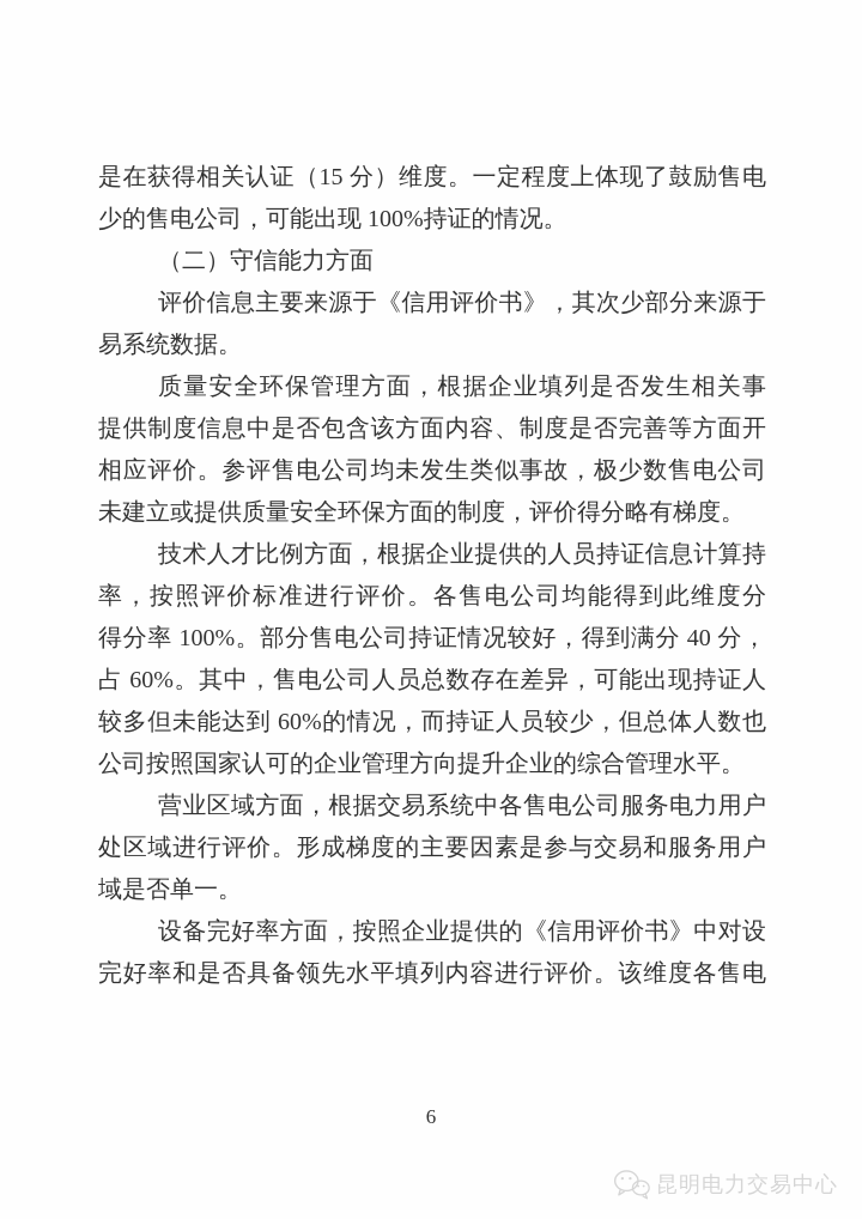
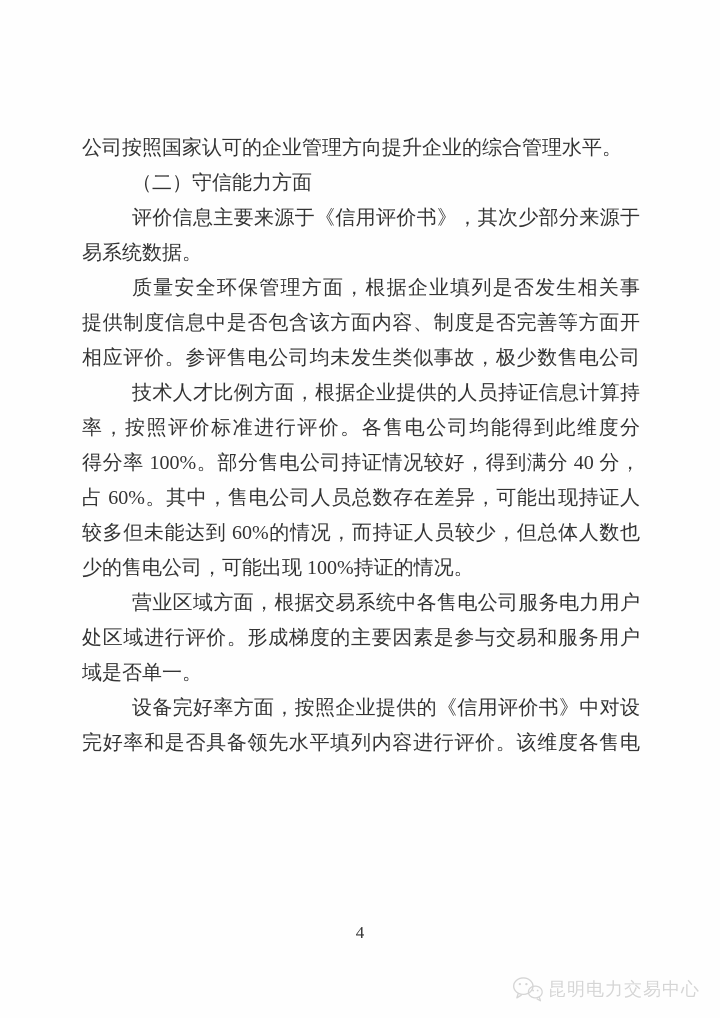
- 是在获得相关认证（15 分）维度。一定程度上体现了鼓励售电
- 少的售电公司，可能出现 100%持证的情况。
+ 公司按照国家认可的企业管理方向提升企业的综合管理水平。
  （二）守信能力方面
  评价信息主要来源于《信用评价书》，其次少部分来源于
  易系统数据。
  质量安全环保管理方面，根据企业填列是否发生相关事
  提供制度信息中是否包含该方面内容、制度是否完善等方面开
  相应评价。参评售电公司均未发生类似事故，极少数售电公司
- 未建立或提供质量安全环保方面的制度，评价得分略有梯度。
  技术人才比例方面，根据企业提供的人员持证信息计算持
  率，按照评价标准进行评价。各售电公司均能得到此维度分
  得分率 100%。部分售电公司持证情况较好，得到满分 40 分，
  占 60%。其中，售电公司人员总数存在差异，可能出现持证人
  较多但未能达到 60%的情况，而持证人员较少，但总体人数也
- 公司按照国家认可的企业管理方向提升企业的综合管理水平。
+ 少的售电公司，可能出现 100%持证的情况。
  营业区域方面，根据交易系统中各售电公司服务电力用户
  处区域进行评价。形成梯度的主要因素是参与交易和服务用户
  域是否单一。
  设备完好率方面，按照企业提供的《信用评价书》中对设
  完好率和是否具备领先水平填列内容进行评价。该维度各售电
- 6
+ 4
  昆明电力交易中心
